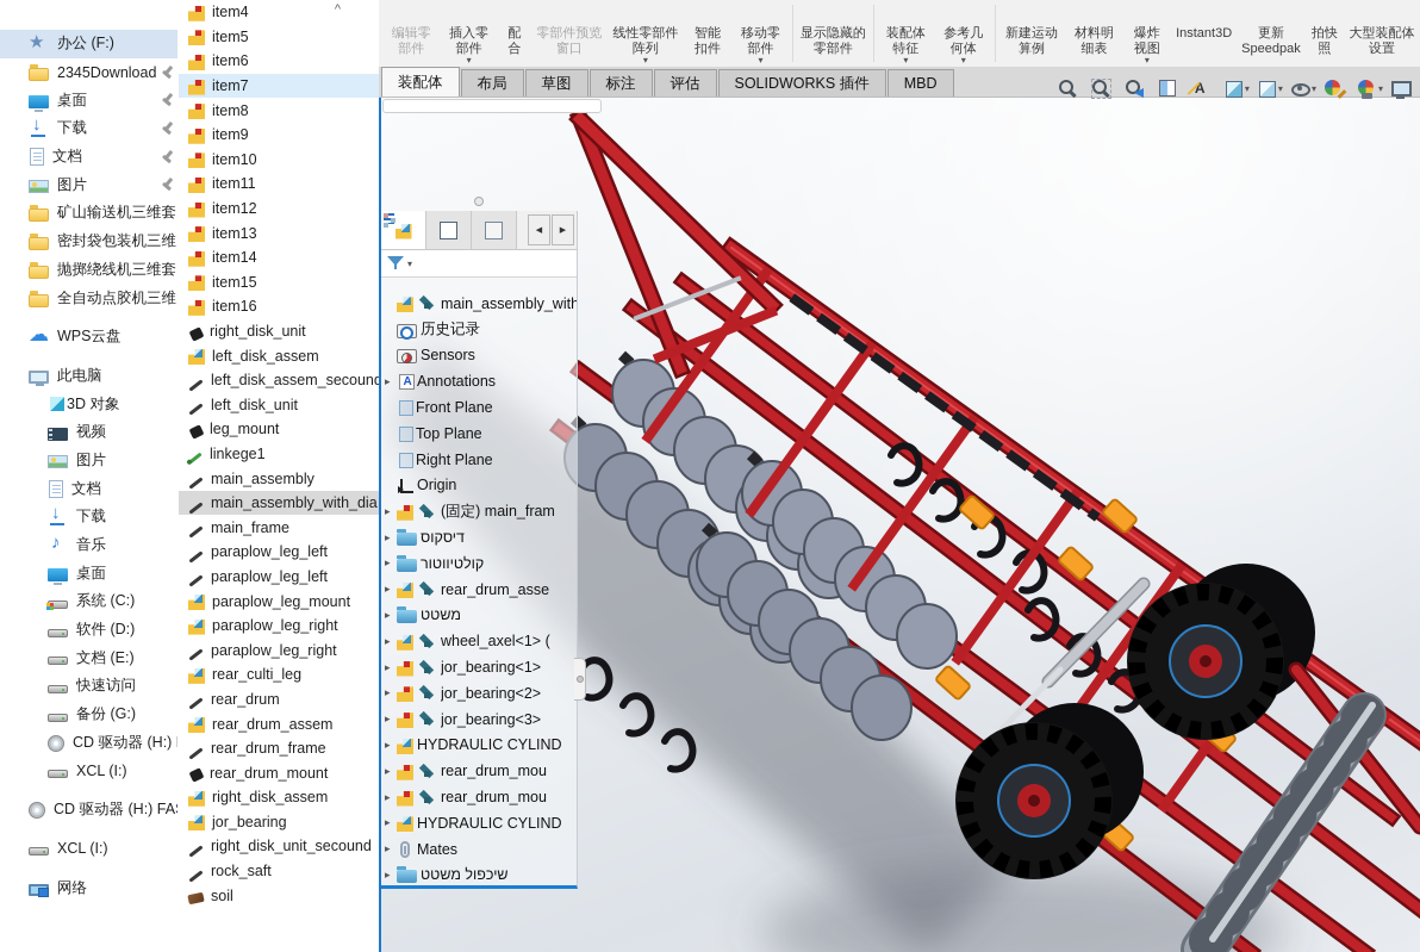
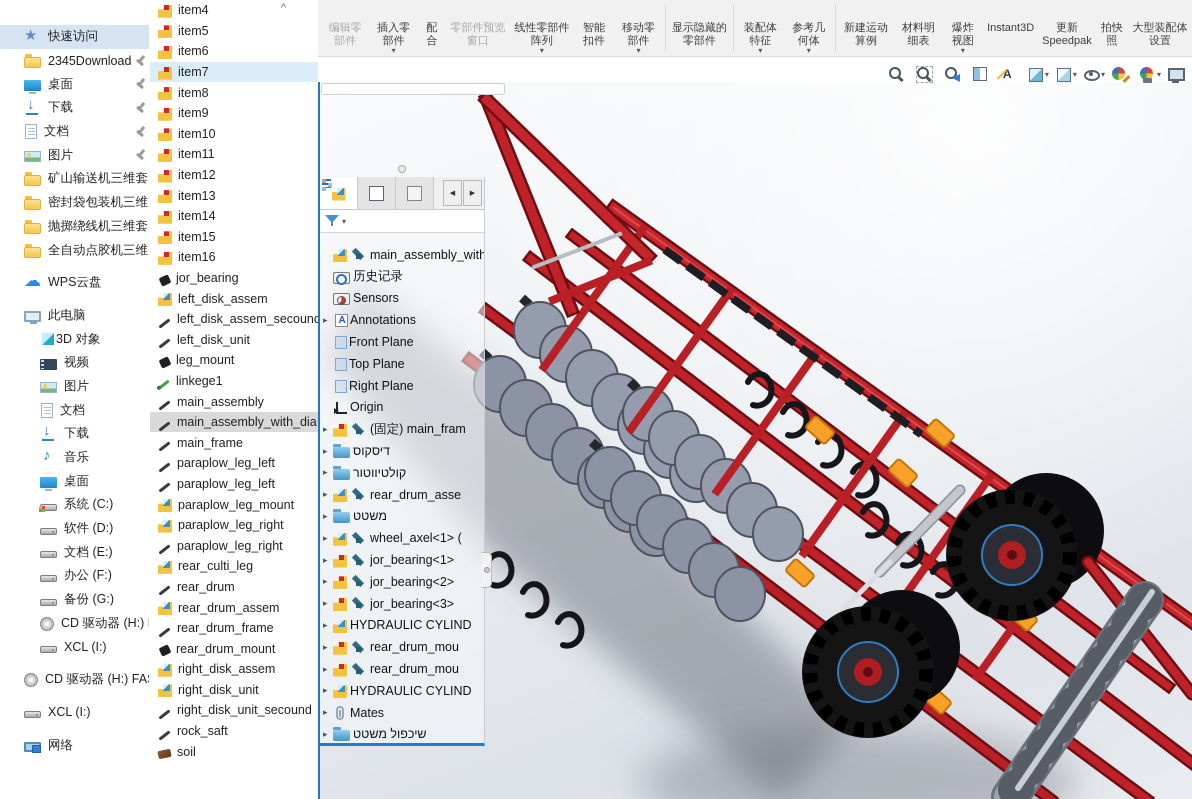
- 办公 (F:)
+ 快速访问
  2345Download
  桌面
  下载
  文档
  图片
  矿山输送机三维套
  密封袋包装机三维
  抛掷绕线机三维套
  全自动点胶机三维
  WPS云盘
  此电脑
  3D 对象
  视频
  图片
  文档
  下载
  音乐
  桌面
  系统 (C:)
  软件 (D:)
  文档 (E:)
- 快速访问
+ 办公 (F:)
  备份 (G:)
  CD 驱动器 (H:)
  XCL (I:)
  CD 驱动器 (H:) FA
  XCL (I:)
  网络
  ^
  item4
  item5
  item6
  item7
  item8
  item9
  item10
  item11
  item12
  item13
  item14
  item15
  item16
- right_disk_unit
+ jor_bearing
  left_disk_assem
  left_disk_assem_secoun
  left_disk_unit
  leg_mount
  linkege1
  main_assembly
  main_assembly_with_dia
  main_frame
  paraplow_leg_left
  paraplow_leg_left
  paraplow_leg_mount
  paraplow_leg_right
  paraplow_leg_right
  rear_culti_leg
  rear_drum
  rear_drum_assem
  rear_drum_frame
  rear_drum_mount
  right_disk_assem
- jor_bearing
+ right_disk_unit
  right_disk_unit_secound
  rock_saft
  soil
  编辑零部件
  插入零部件
  ▾
  配合
  零部件预览窗口
  线性零部件阵列
  ▾
  智能扣件
  移动零部件
  ▾
  显示隐藏的零部件
  装配体特征
  ▾
  参考几何体
  ▾
  新建运动算例
  材料明细表
  爆炸视图
  ▾
  Instant3D
  更新
  Speedpak
  拍快照
  大型装配体设置
- 装配体
- 布局
- 草图
- 标注
- 评估
- SOLIDWORKS 插件
- MBD
  ▾
  ▾
  ▾
  ▾
  ▾
  main_assembly_with
  历史记录
  Sensors
  ▸
  Annotations
  Front Plane
  Top Plane
  Right Plane
  Origin
  ▸
  (固定) main_fram
  ▸
  דיסקוס
  ▸
  קולטיווטור
  ▸
  rear_drum_asse
  ▸
  משטט
  ▸
  wheel_axel<1> (
  ▸
  jor_bearing<1>
  ▸
  jor_bearing<2>
  ▸
  jor_bearing<3>
  ▸
  HYDRAULIC CYLIND
  ▸
  rear_drum_mou
  ▸
  rear_drum_mou
  ▸
  HYDRAULIC CYLIND
  ▸
  Mates
  ▸
  שיכפול משטט
